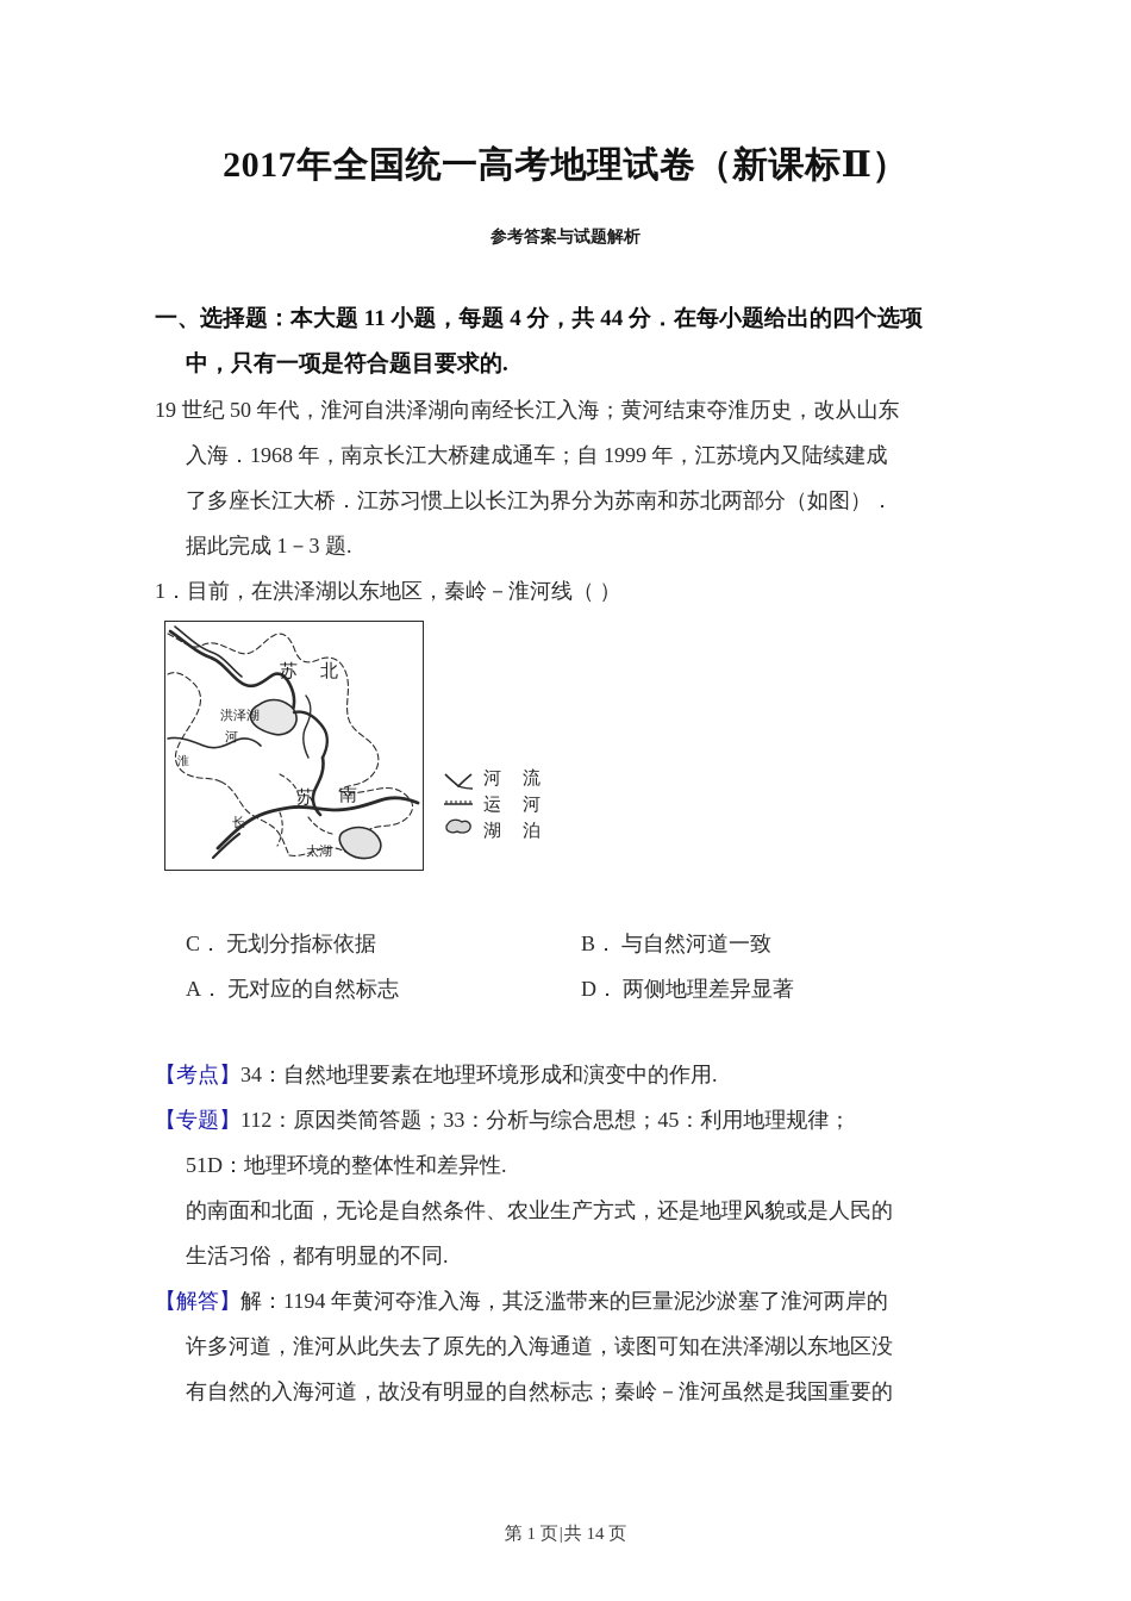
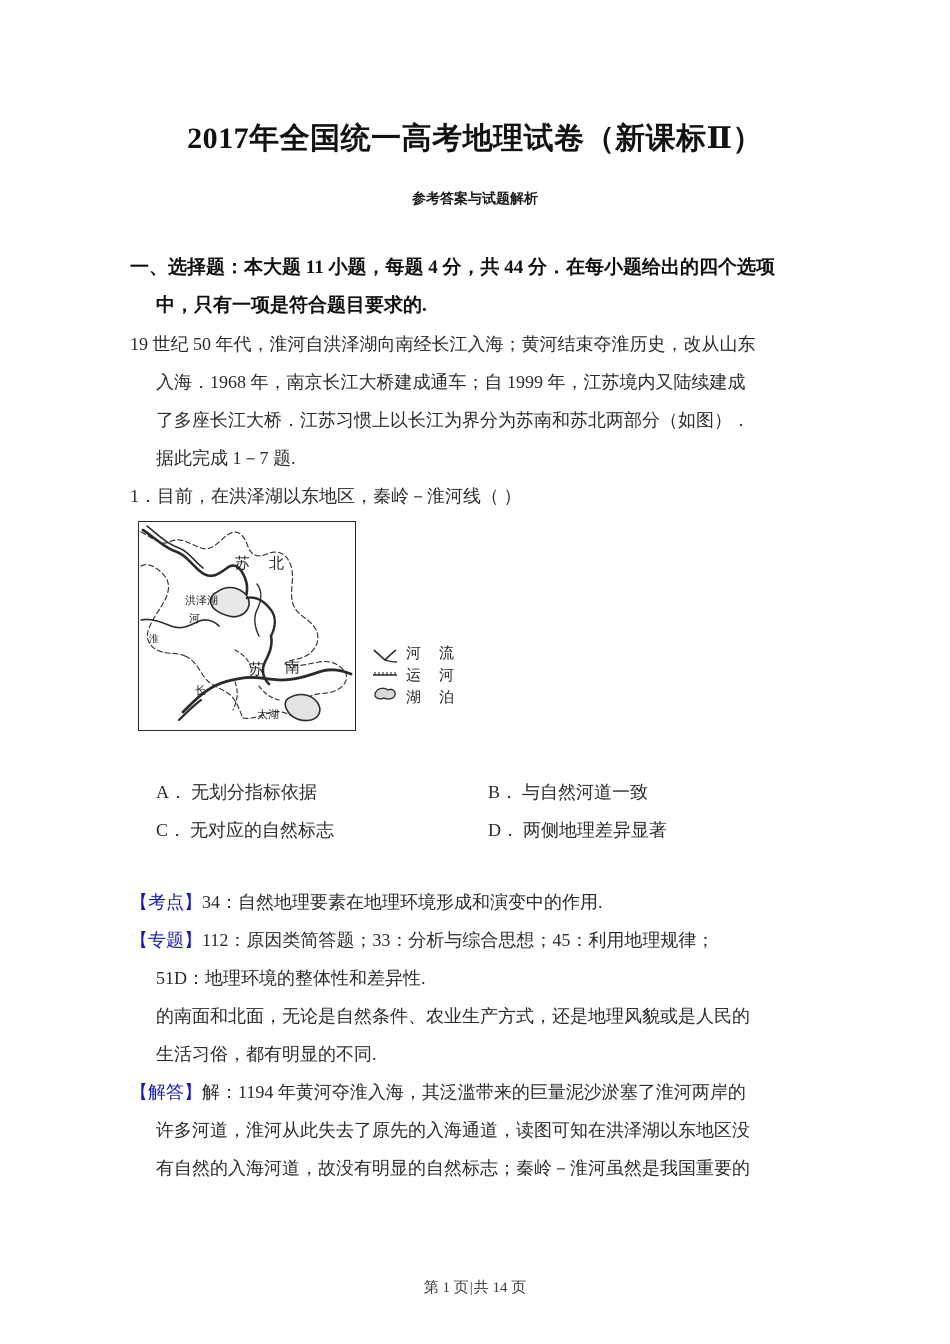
  2017年全国统一高考地理试卷（新课标Ⅱ）
  参考答案与试题解析
  一、选择题：本大题 11 小题，每题 4 分，共 44 分．在每小题给出的四个选项
  中，只有一项是符合题目要求的.
  19 世纪 50 年代，淮河自洪泽湖向南经长江入海；黄河结束夺淮历史，改从山东
  入海．1968 年，南京长江大桥建成通车；自 1999 年，江苏境内又陆续建成
  了多座长江大桥．江苏习惯上以长江为界分为苏南和苏北两部分（如图）．
- 据此完成 1－3 题.
+ 据此完成 1－7 题.
  1．目前，在洪泽湖以东地区，秦岭－淮河线（ ）
  苏
  北
  洪泽湖
  河
  淮
  苏
  南
  长
  太湖
  河
  运
  湖
  流
  河
  泊
- C． 无划分指标依据
+ A． 无划分指标依据
  B． 与自然河道一致
- A． 无对应的自然标志
+ C． 无对应的自然标志
  D． 两侧地理差异显著
  【考点】34：自然地理要素在地理环境形成和演变中的作用.
  【专题】112：原因类简答题；33：分析与综合思想；45：利用地理规律；
  51D：地理环境的整体性和差异性.
  的南面和北面，无论是自然条件、农业生产方式，还是地理风貌或是人民的
  生活习俗，都有明显的不同.
  【解答】解：1194 年黄河夺淮入海，其泛滥带来的巨量泥沙淤塞了淮河两岸的
  许多河道，淮河从此失去了原先的入海通道，读图可知在洪泽湖以东地区没
  有自然的入海河道，故没有明显的自然标志；秦岭－淮河虽然是我国重要的
  第 1 页|共 14 页
